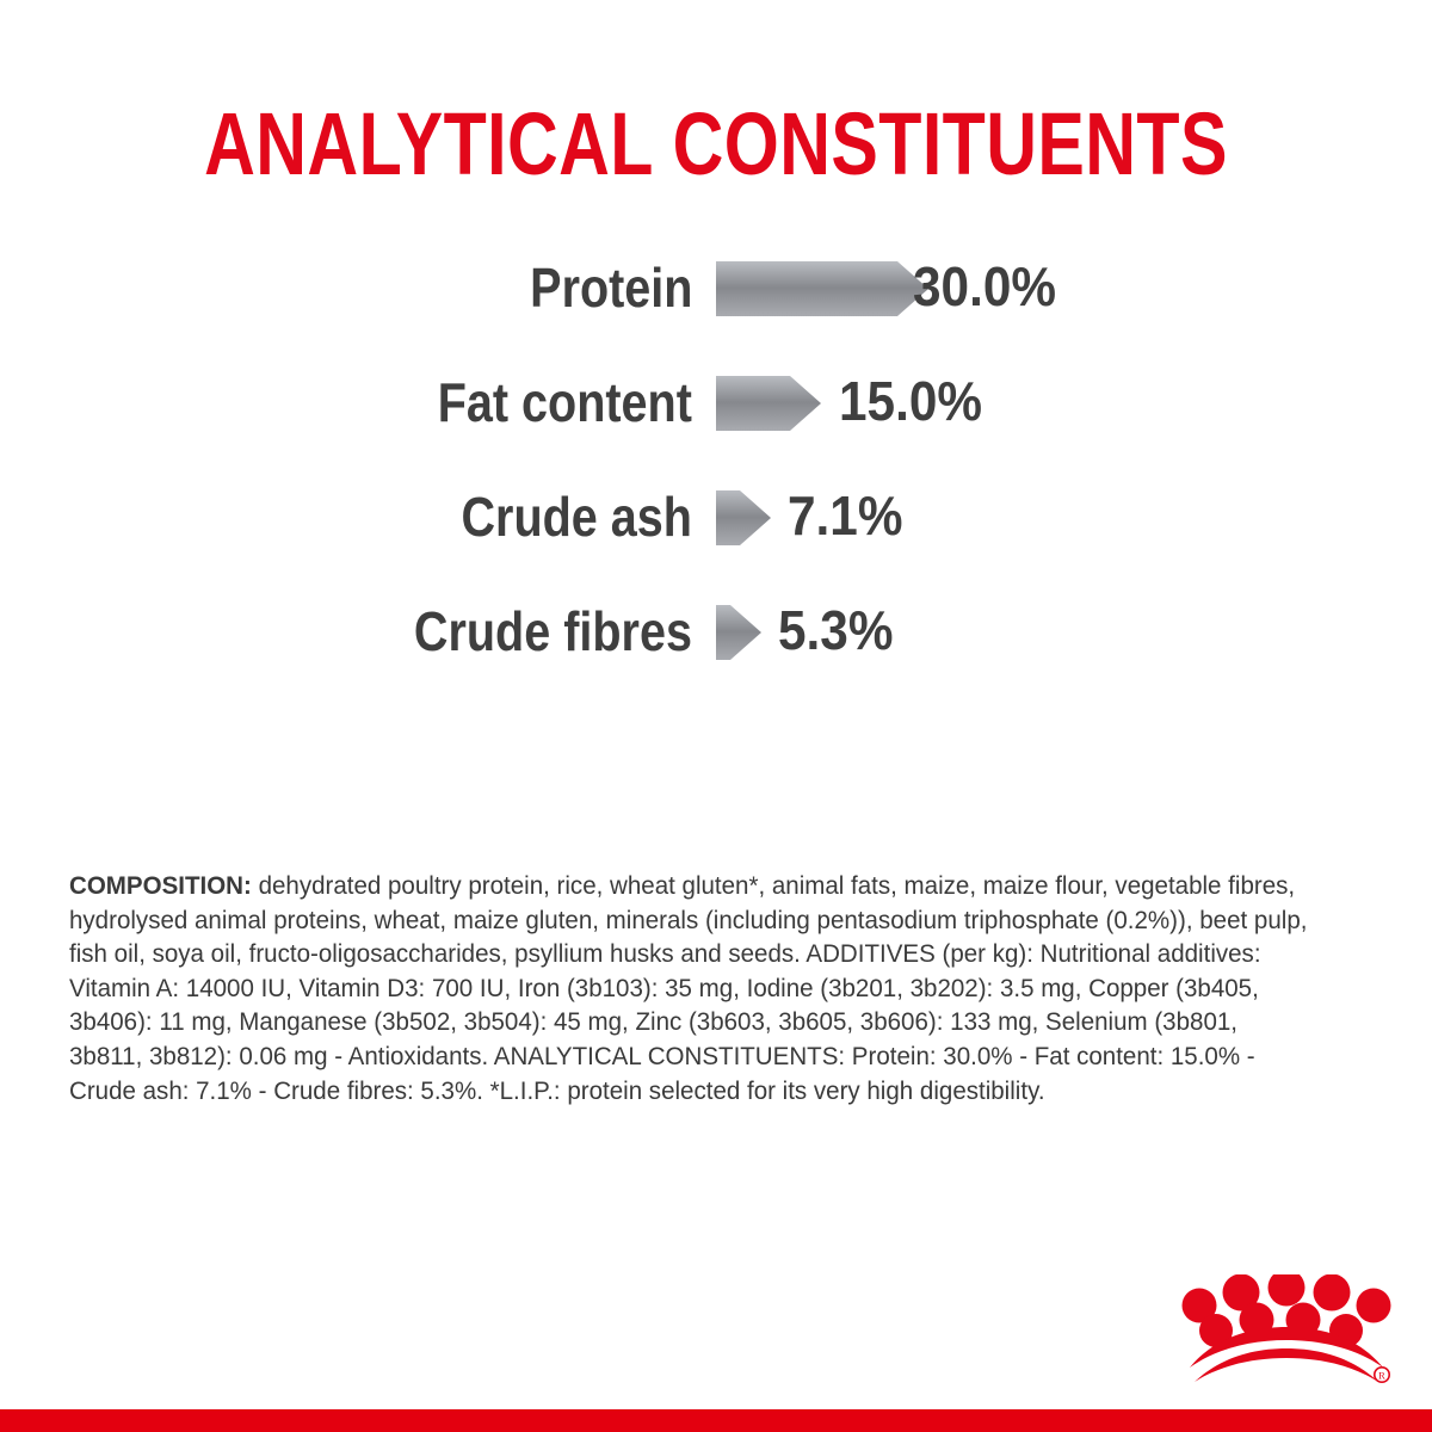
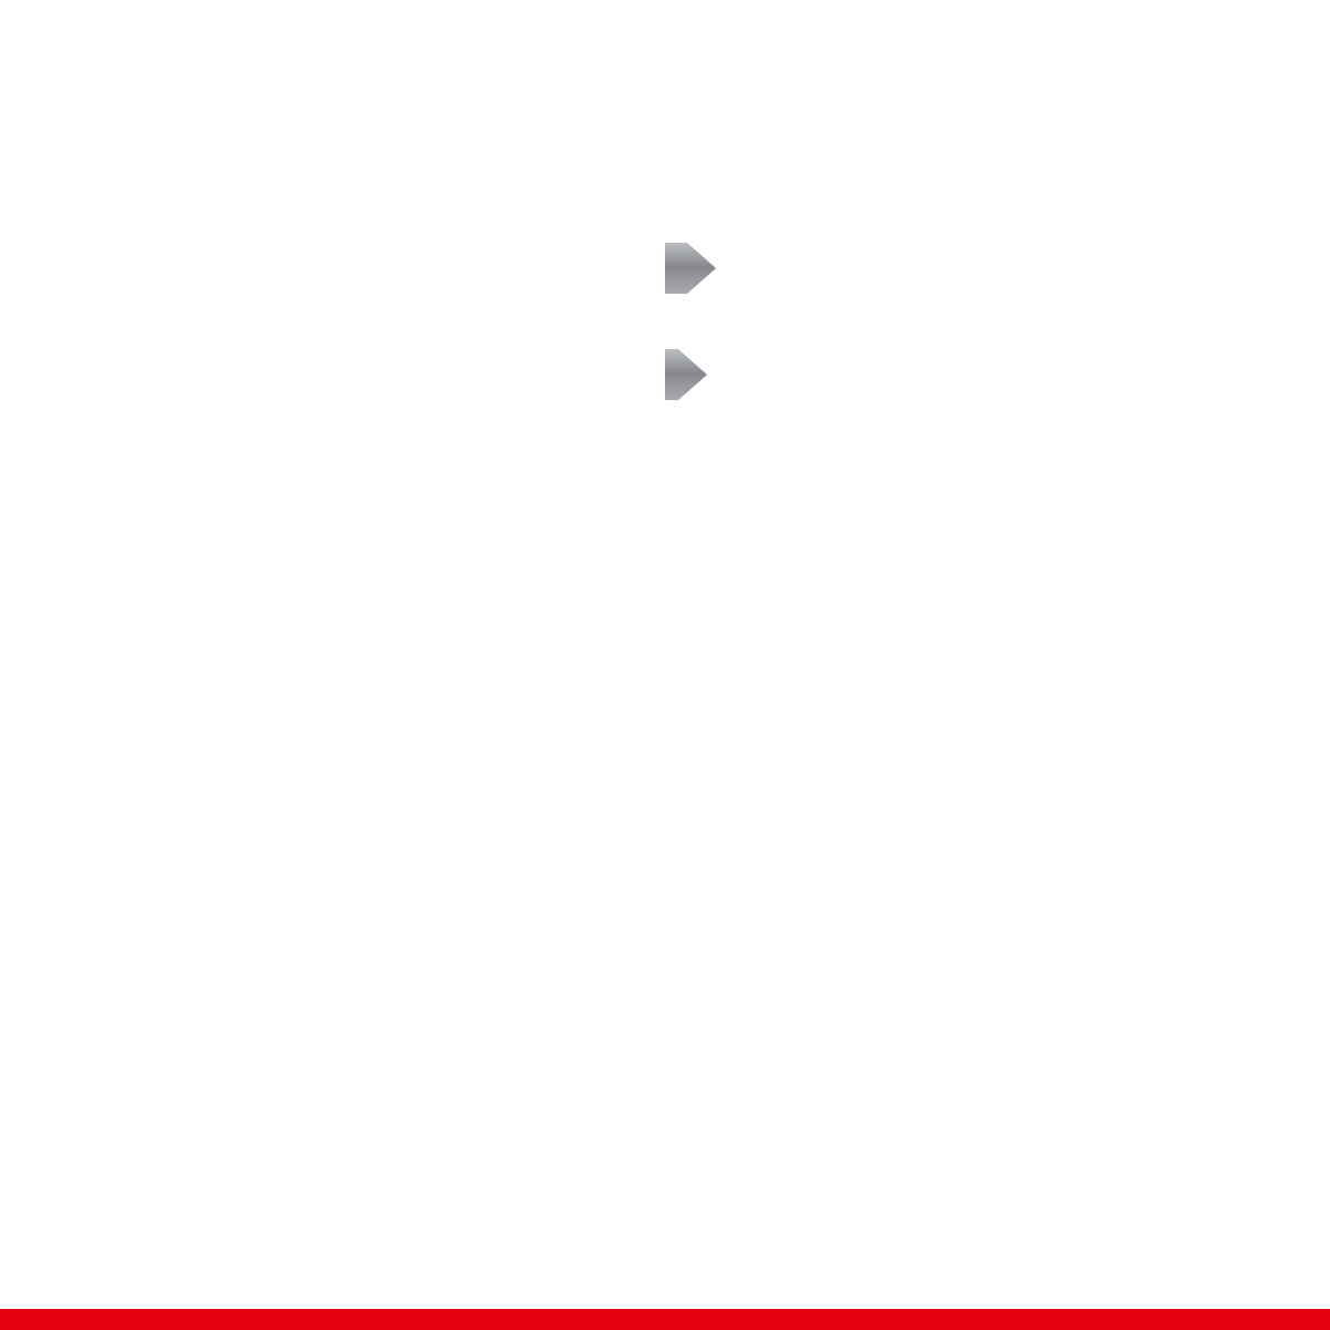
- ANALYTICAL CONSTITUENTS
- Protein
- 30.0%
- Fat content
- 15.0%
- Crude ash
- 7.1%
- Crude fibres
- 5.3%
- COMPOSITION: dehydrated poultry protein, rice, wheat gluten*, animal fats, maize, maize flour, vegetable fibres, hydrolysed animal proteins, wheat, maize gluten, minerals (including pentasodium triphosphate (0.2%)), beet pulp, fish oil, soya oil, fructo-oligosaccharides, psyllium husks and seeds. ADDITIVES (per kg): Nutritional additives: Vitamin A: 14000 IU, Vitamin D3: 700 IU, Iron (3b103): 35 mg, Iodine (3b201, 3b202): 3.5 mg, Copper (3b405, 3b406): 11 mg, Manganese (3b502, 3b504): 45 mg, Zinc (3b603, 3b605, 3b606): 133 mg, Selenium (3b801, 3b811, 3b812): 0.06 mg - Antioxidants. ANALYTICAL CONSTITUENTS: Protein: 30.0% - Fat content: 15.0% - Crude ash: 7.1% - Crude fibres: 5.3%. *L.I.P.: protein selected for its very high digestibility.
- R
